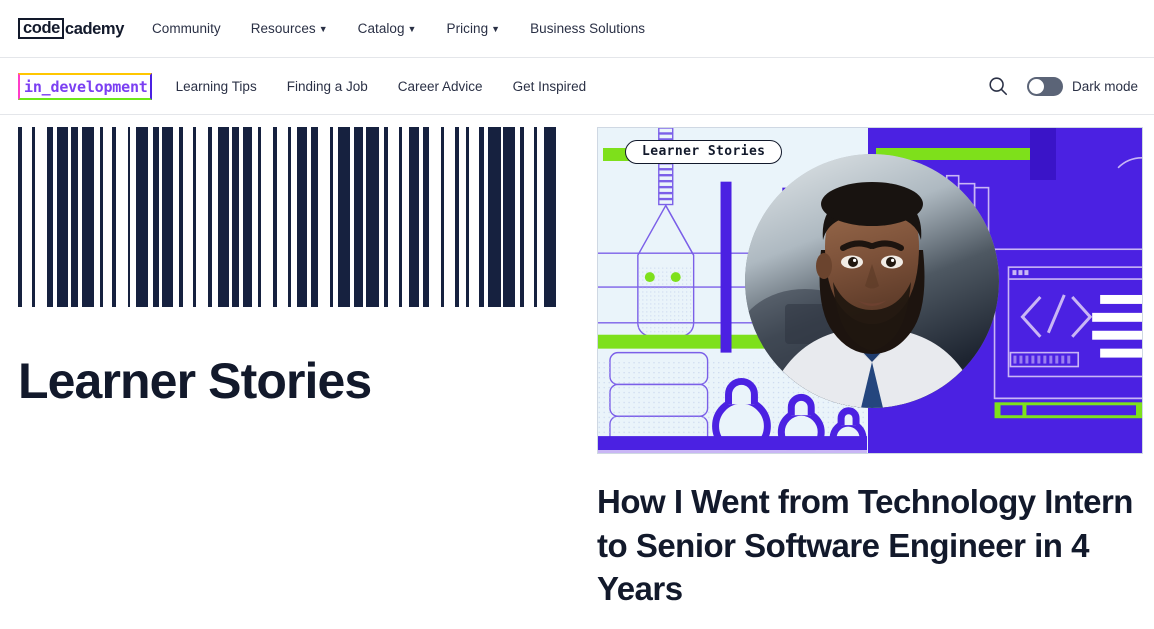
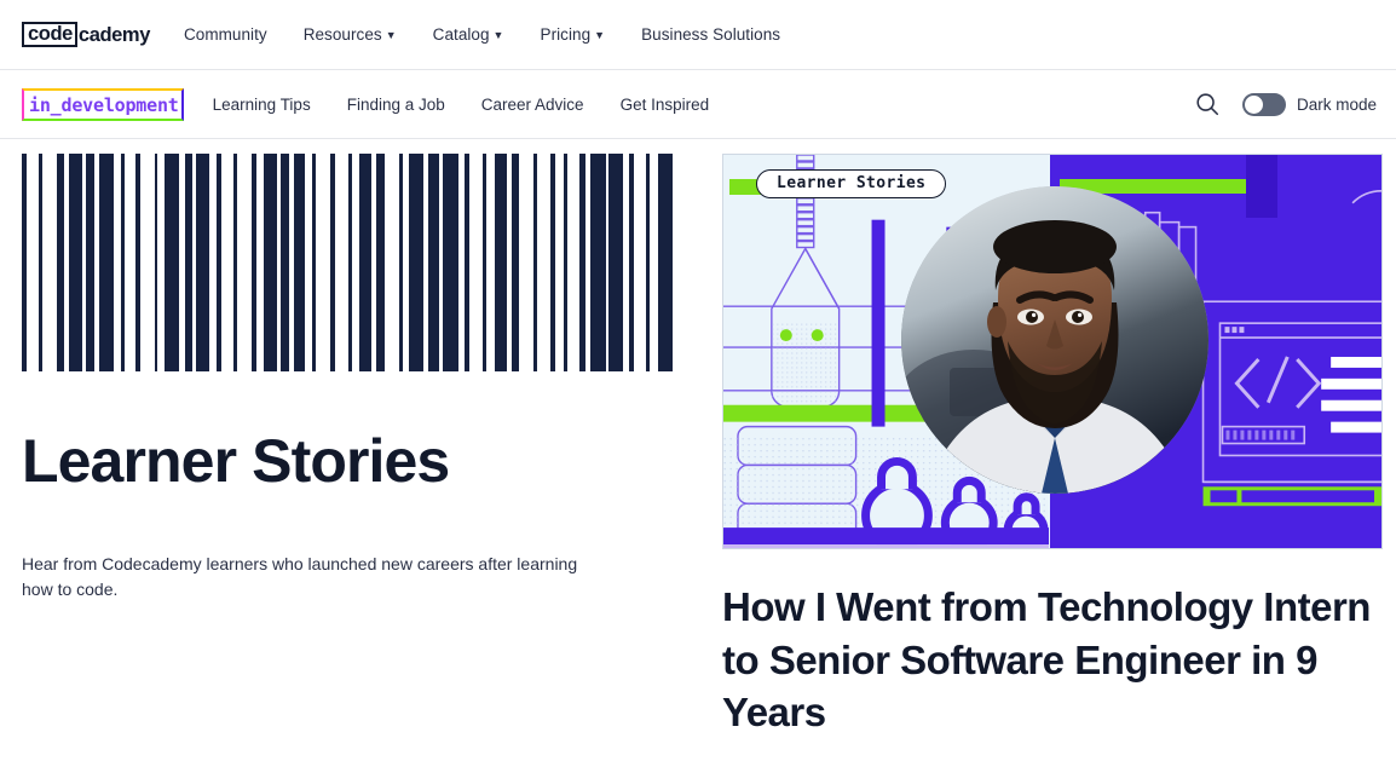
  code
  cademy
  Community
  Resources ▼
  Catalog ▼
  Pricing ▼
  Business Solutions
  in_development
  Learning Tips
  Finding a Job
  Career Advice
  Get Inspired
  Dark mode
  Learner Stories
+ Hear from Codecademy learners who launched new careers after learning how to code.
  Learner Stories
- How I Went from Technology Intern to Senior Software Engineer in 4 Years
+ How I Went from Technology Intern to Senior Software Engineer in 9 Years
